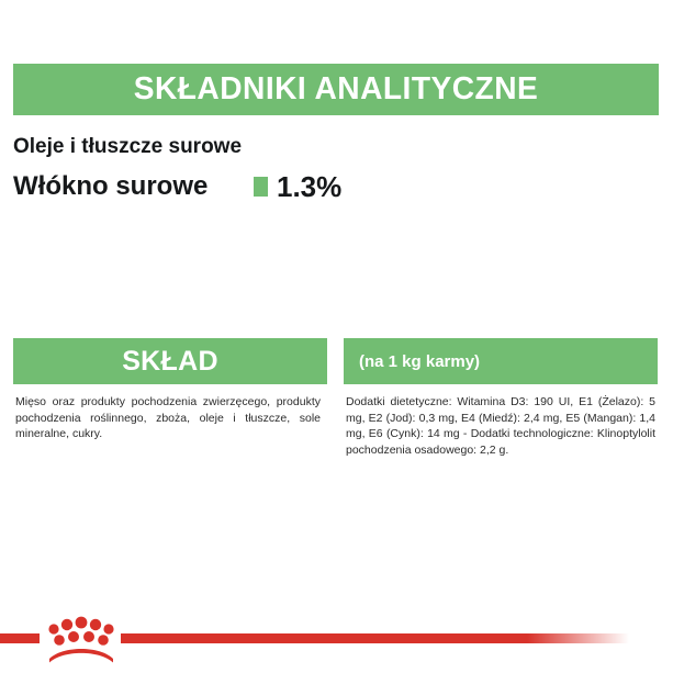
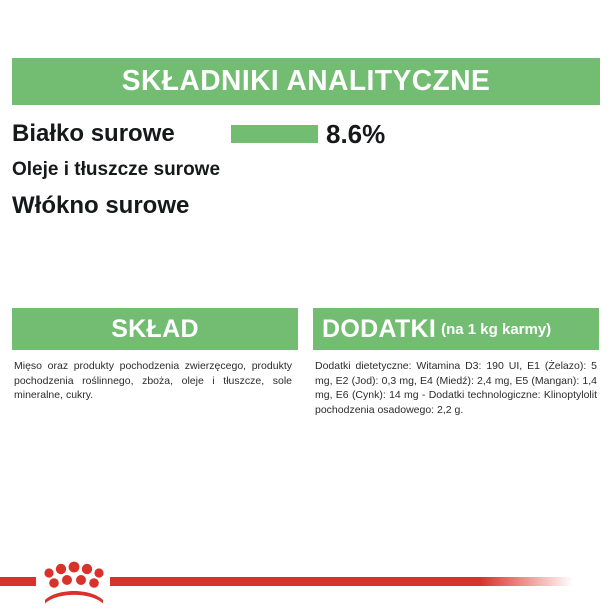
  SKŁADNIKI ANALITYCZNE
+ Białko surowe
+ 8.6%
  Oleje i tłuszcze surowe
  Włókno surowe
- 1.3%
  SKŁAD
  Mięso oraz produkty pochodzenia zwierzęcego, produkty pochodzenia roślinnego, zboża, oleje i tłuszcze, sole mineralne, cukry.
+ DODATKI
  (na 1 kg karmy)
  Dodatki dietetyczne: Witamina D3: 190 UI, E1 (Żelazo): 5 mg, E2 (Jod): 0,3 mg, E4 (Miedź): 2,4 mg, E5 (Mangan): 1,4 mg, E6 (Cynk): 14 mg - Dodatki technologiczne: Klinoptylolit pochodzenia osadowego: 2,2 g.
